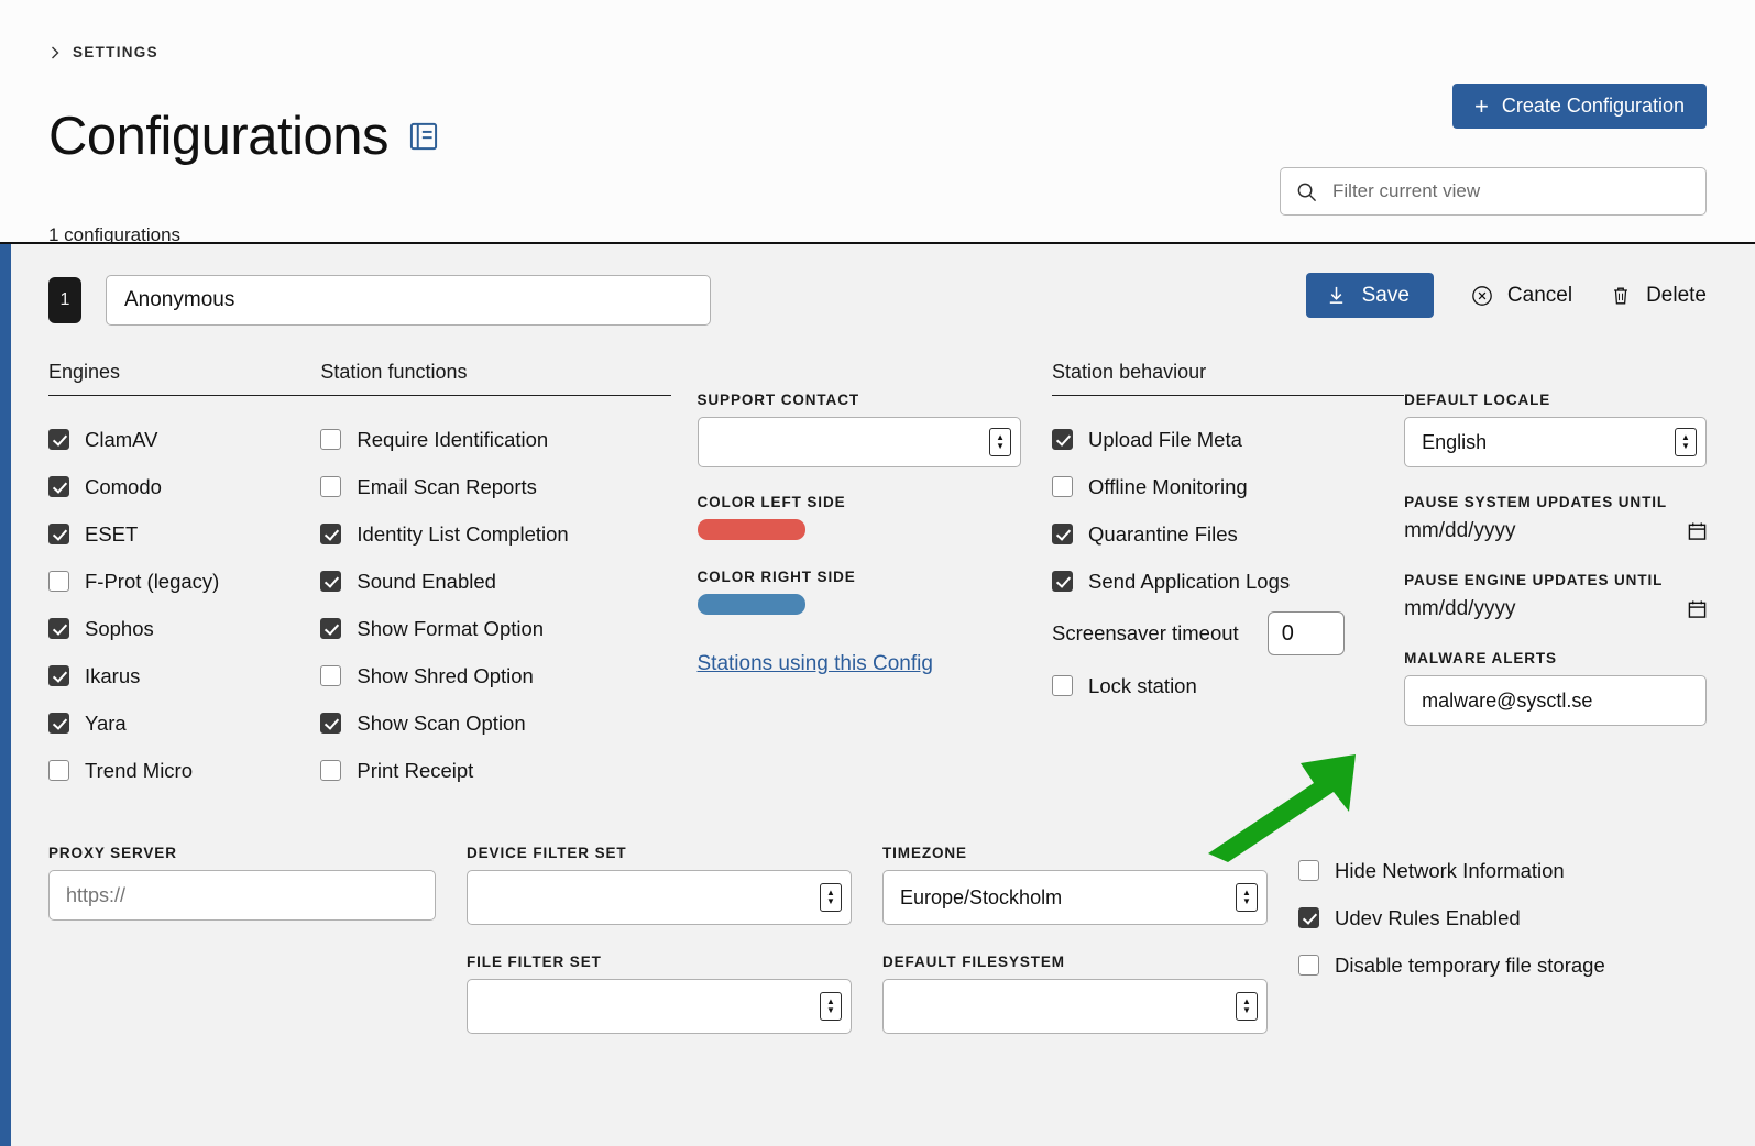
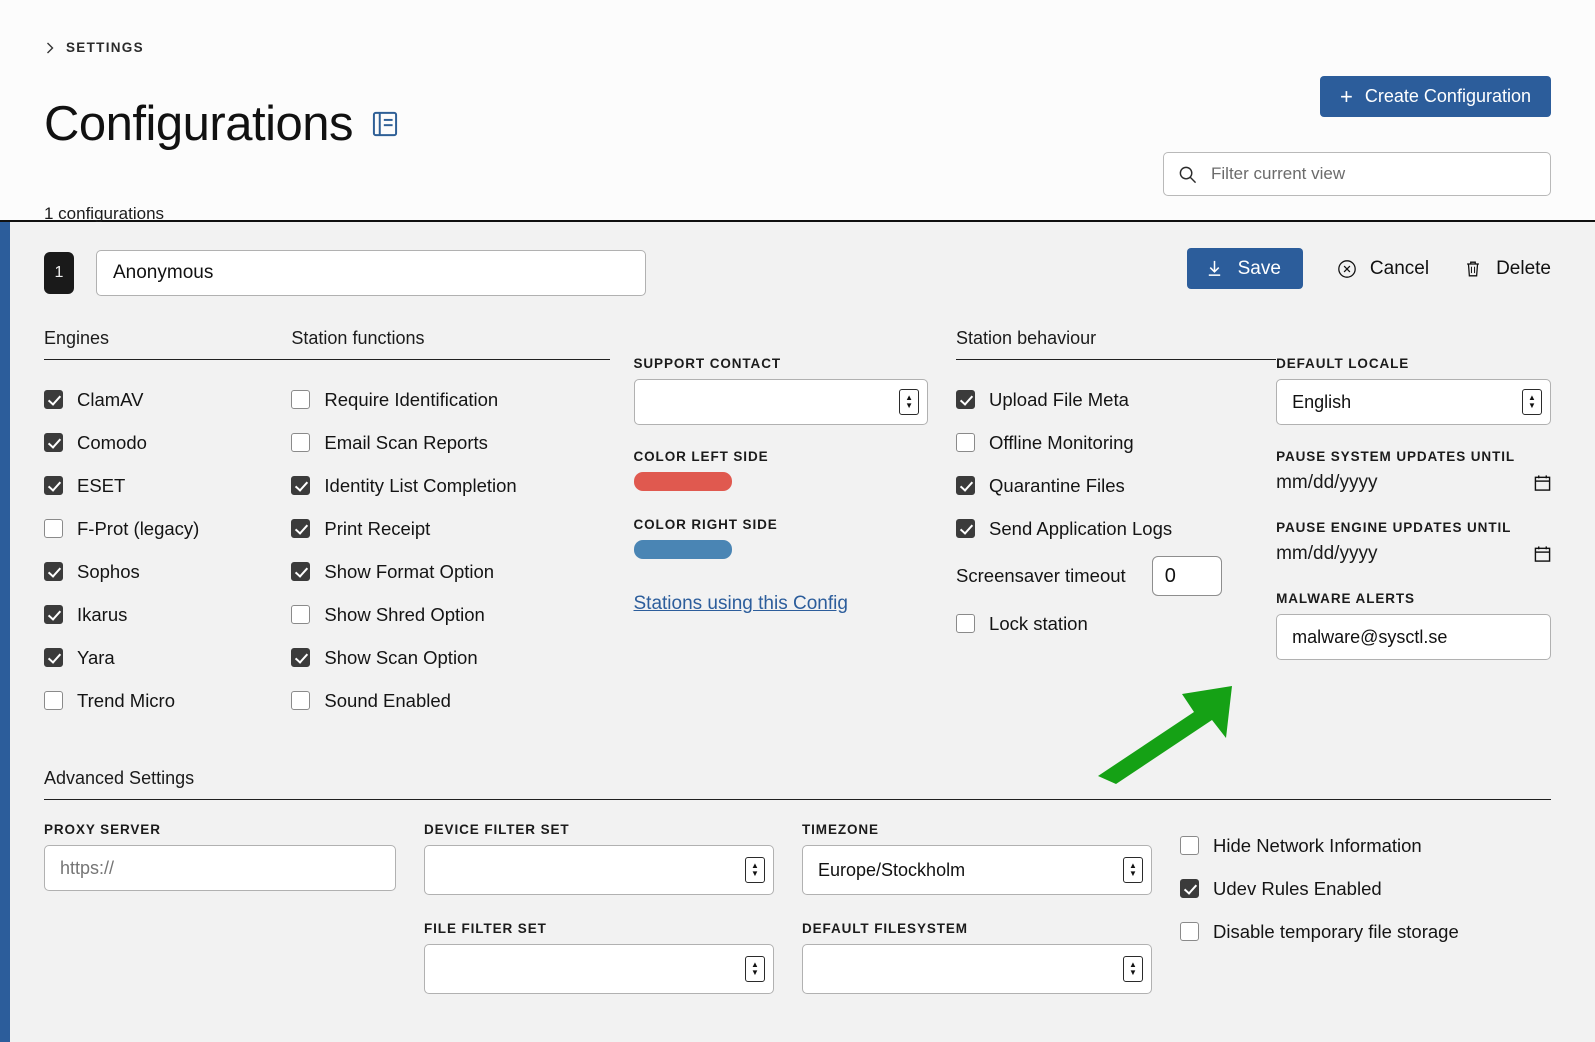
  SETTINGS
  Configurations
  1 configurations
  +
  Create Configuration
  Filter current view
  1
  Anonymous
  Save
  Cancel
  Delete
  Engines
  ClamAV
  Comodo
  ESET
  F-Prot (legacy)
  Sophos
  Ikarus
  Yara
  Trend Micro
  Station functions
  Require Identification
  Email Scan Reports
  Identity List Completion
- Sound Enabled
+ Print Receipt
  Show Format Option
  Show Shred Option
  Show Scan Option
- Print Receipt
+ Sound Enabled
  SUPPORT CONTACT
  ▲
  ▼
  COLOR LEFT SIDE
  COLOR RIGHT SIDE
  Stations using this Config
  Station behaviour
  Upload File Meta
  Offline Monitoring
  Quarantine Files
  Send Application Logs
  Screensaver timeout
  0
  Lock station
  DEFAULT LOCALE
  English
  ▲
  ▼
  PAUSE SYSTEM UPDATES UNTIL
  mm/dd/yyyy
  PAUSE ENGINE UPDATES UNTIL
  mm/dd/yyyy
  MALWARE ALERTS
  malware@sysctl.se
+ Advanced Settings
  PROXY SERVER
  https://
  DEVICE FILTER SET
  ▲
  ▼
  FILE FILTER SET
  ▲
  ▼
  TIMEZONE
  Europe/Stockholm
  ▲
  ▼
  DEFAULT FILESYSTEM
  ▲
  ▼
  Hide Network Information
  Udev Rules Enabled
  Disable temporary file storage
